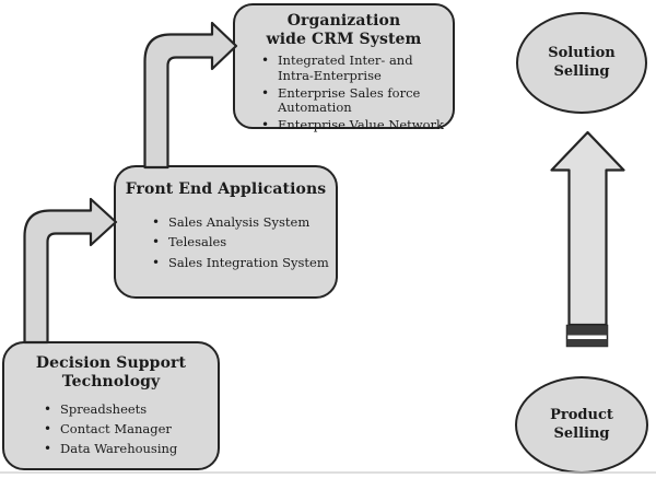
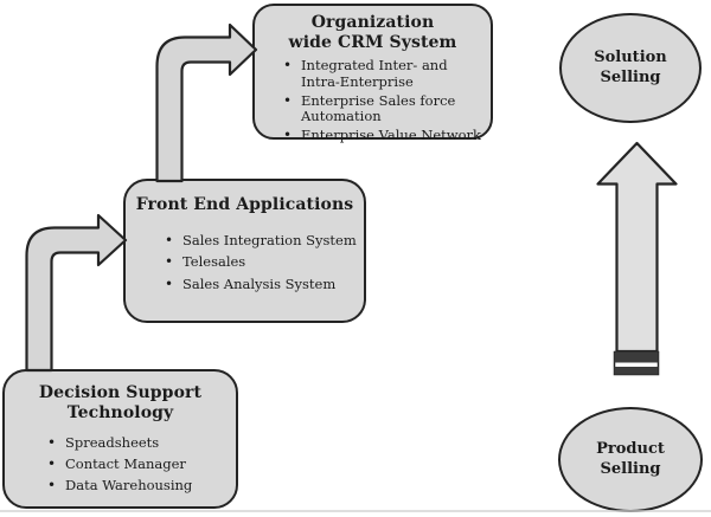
  Decision Support
  Technology
  •
  Spreadsheets
  •
  Contact Manager
  •
  Data Warehousing
  Front End Applications
  •
- Sales Analysis System
+ Sales Integration System
  •
  Telesales
  •
- Sales Integration System
+ Sales Analysis System
  Organization
  wide CRM System
  •
  Integrated Inter- and Intra-Enterprise
  •
  Enterprise Sales force Automation
  •
  Enterprise Value Network
  Solution
  Selling
  Product
  Selling
